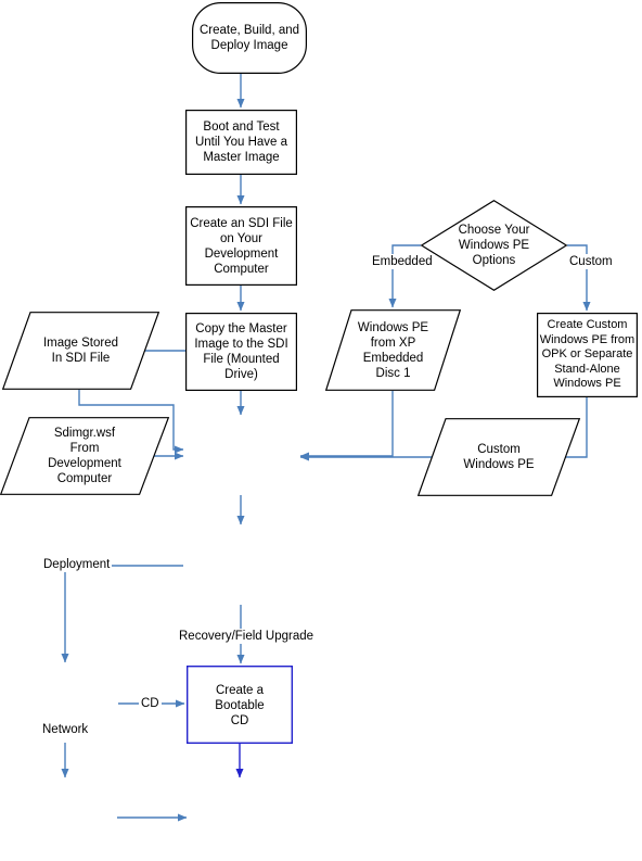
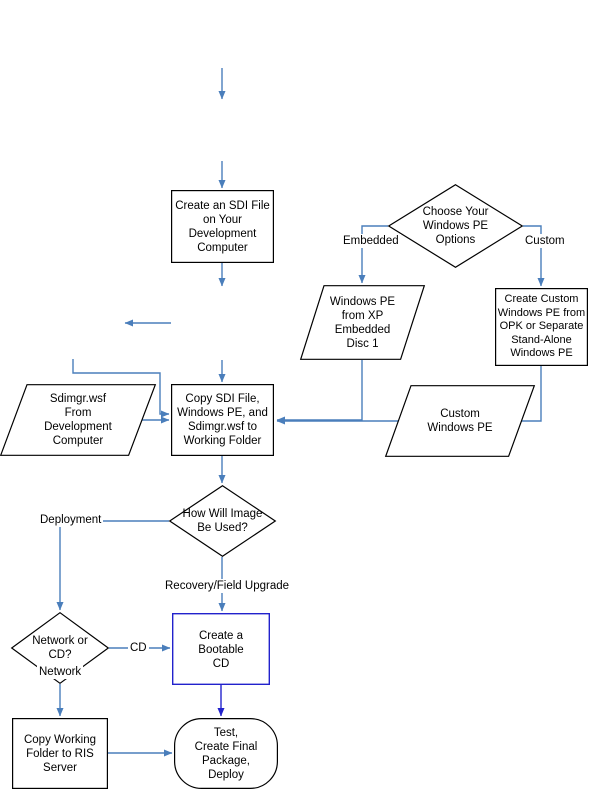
- Create, Build, and
- Deploy Image
- Boot and Test
- Until You Have a
- Master Image
  Create an SDI File
  on Your
  Development
  Computer
- Copy the Master
- Image to the SDI
- File (Mounted
- Drive)
- Image Stored
- In SDI File
  Sdimgr.wsf
  From
  Development
  Computer
+ Copy SDI File,
+ Windows PE, and
+ Sdimgr.wsf to
+ Working Folder
  Choose Your
  Windows PE
  Options
  Windows PE
  from XP
  Embedded
  Disc 1
  Create Custom
  Windows PE from
  OPK or Separate
  Stand-Alone
  Windows PE
  Custom
  Windows PE
+ How Will Image
+ Be Used?
+ Network or
+ CD?
  Create a Bootable
  CD
+ Copy Working
+ Folder to RIS
+ Server
+ Test,
+ Create Final
+ Package,
+ Deploy
  Embedded
  Custom
  Deployment
  Recovery/Field Upgrade
  CD
  Network
